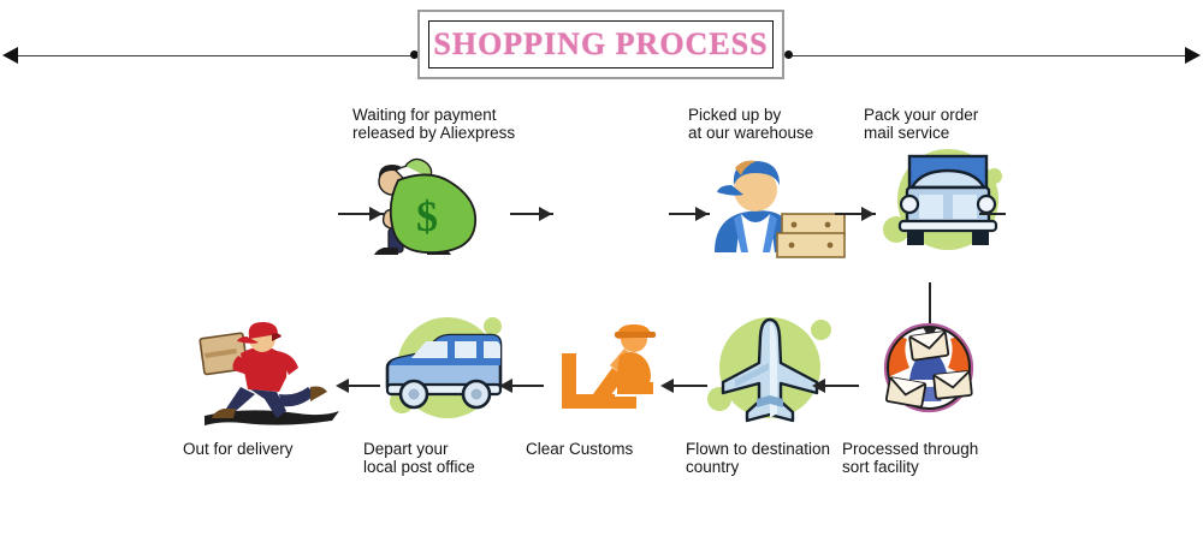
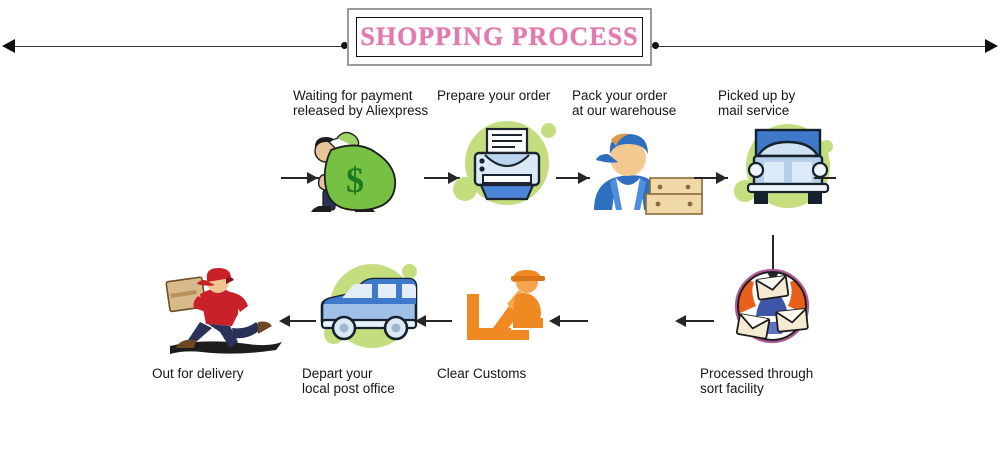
  SHOPPING PROCESS
  Waiting for payment
  released by Aliexpress
  $
+ Prepare your order
- Picked up by
+ Pack your order
  at our warehouse
- Pack your order
+ Picked up by
  mail service
  Out for delivery
  Depart your
  local post office
  Clear Customs
- Flown to destination
- country
  Processed through
  sort facility
